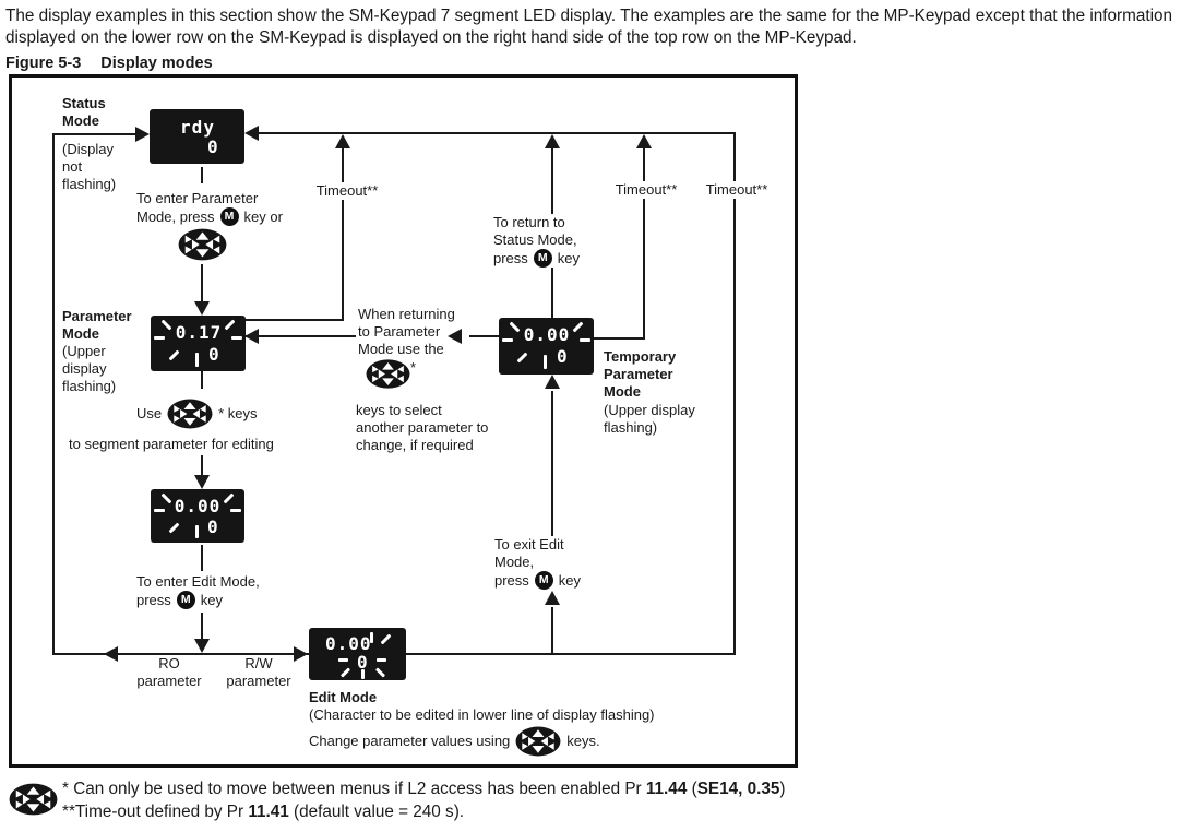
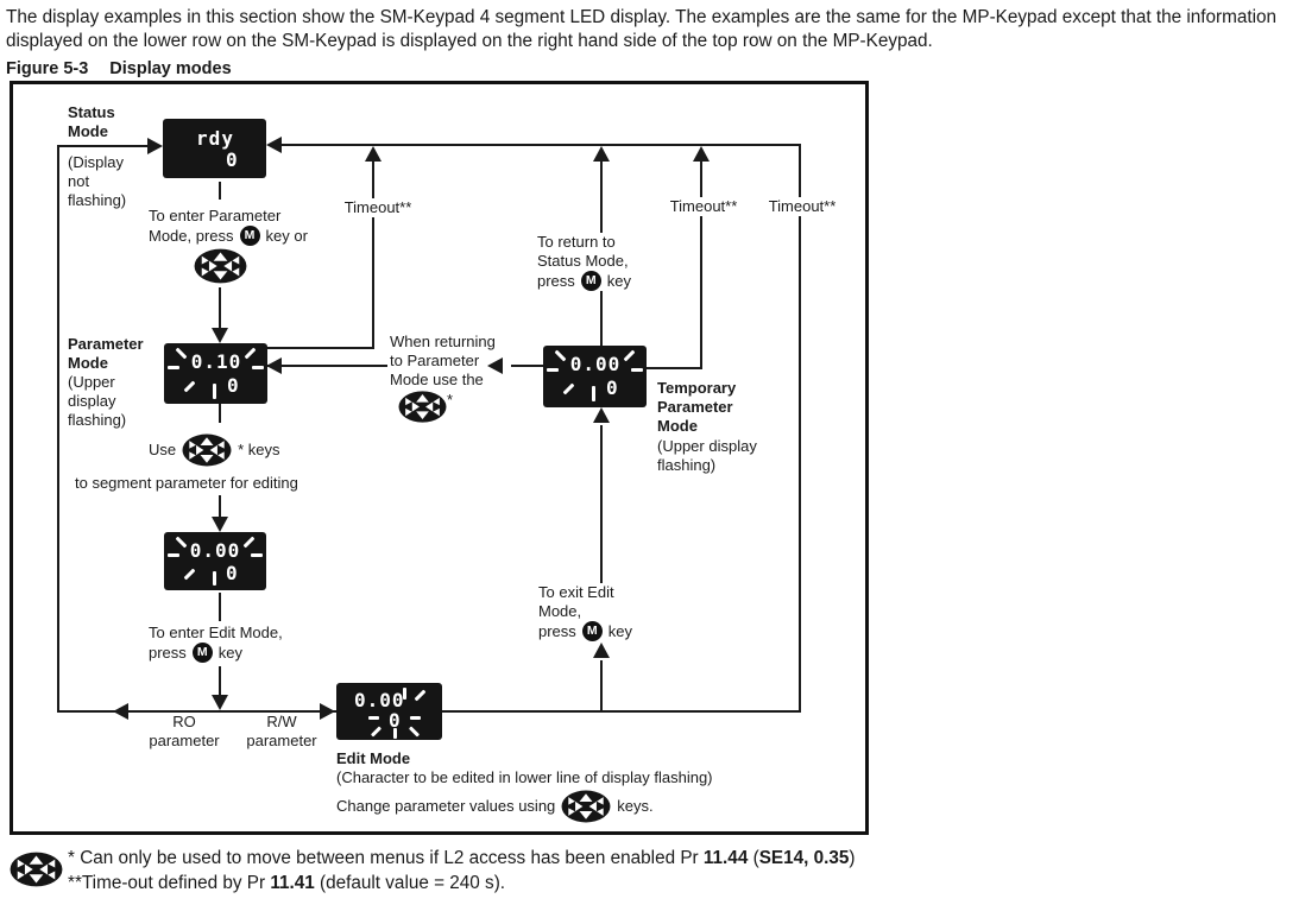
- The display examples in this section show the SM-Keypad 7 segment LED display. The examples are the same for the MP-Keypad except that the information displayed on the lower row on the SM-Keypad is displayed on the right hand side of the top row on the MP-Keypad.
+ The display examples in this section show the SM-Keypad 4 segment LED display. The examples are the same for the MP-Keypad except that the information displayed on the lower row on the SM-Keypad is displayed on the right hand side of the top row on the MP-Keypad.
  Figure 5-3
  Display modes
  Status Mode
  (Display not flashing)
  rdy
  0
  To enter Parameter
  Mode, press
  M
  key or
  Timeout**
  Timeout**
  Timeout**
  Parameter Mode
  (Upper display flashing)
- 0.17
+ 0.10
  0
  Use
  * keys
  to segment parameter for editing
  0.00
  0
  To enter Edit Mode,
  press
  M
  key
  RO
  parameter
  R/W
  parameter
  0.00
  0
  Edit Mode
  (Character to be edited in lower line of display flashing)
  Change parameter values using
  keys.
  When returning to Parameter Mode use the
  *
- keys to select another parameter to change, if required
  0.00
  0
  Temporary Parameter Mode
  (Upper display flashing)
  To return to
  Status Mode,
  press
  M
  key
  To exit Edit Mode,
  press
  M
  key
  * Can only be used to move between menus if L2 access has been enabled Pr 11.44 (SE14, 0.35)
  **Time-out defined by Pr 11.41 (default value = 240 s).
